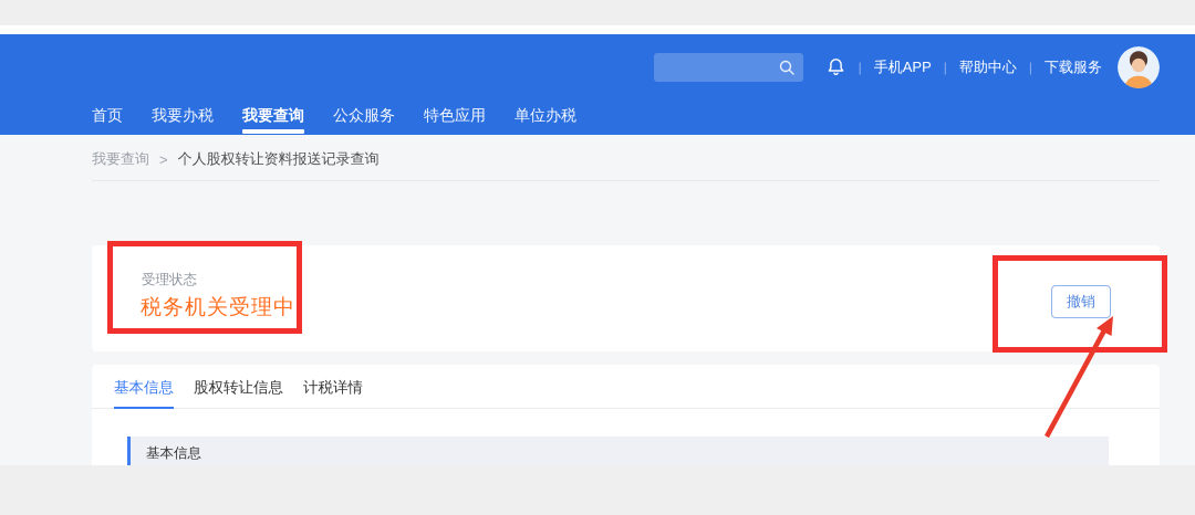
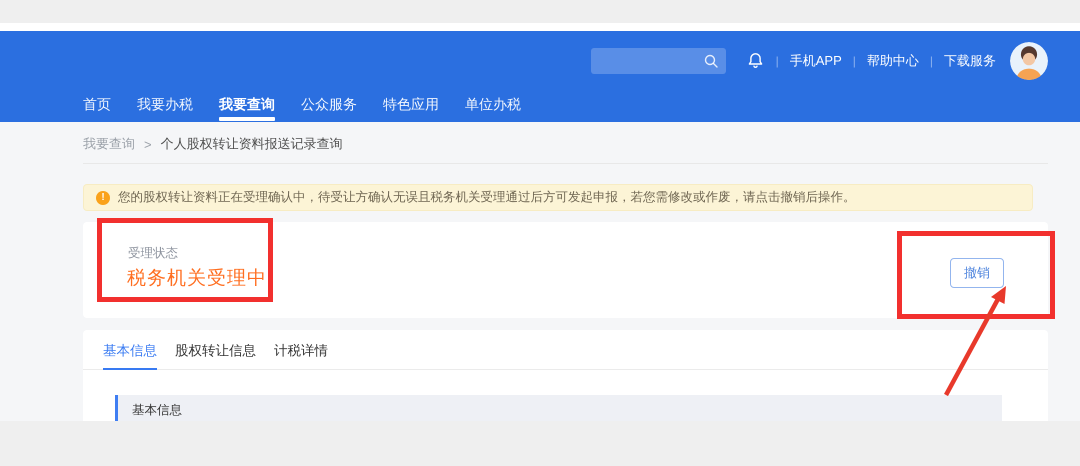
  |
  手机APP
  |
  帮助中心
  |
  下载服务
  首页
  我要办税
  我要查询
  公众服务
  特色应用
  单位办税
  我要查询
  >
  个人股权转让资料报送记录查询
+ !
+ 您的股权转让资料正在受理确认中，待受让方确认无误且税务机关受理通过后方可发起申报，若您需修改或作废，请点击撤销后操作。
  受理状态
  税务机关受理中
  撤销
  基本信息
  股权转让信息
  计税详情
  基本信息
